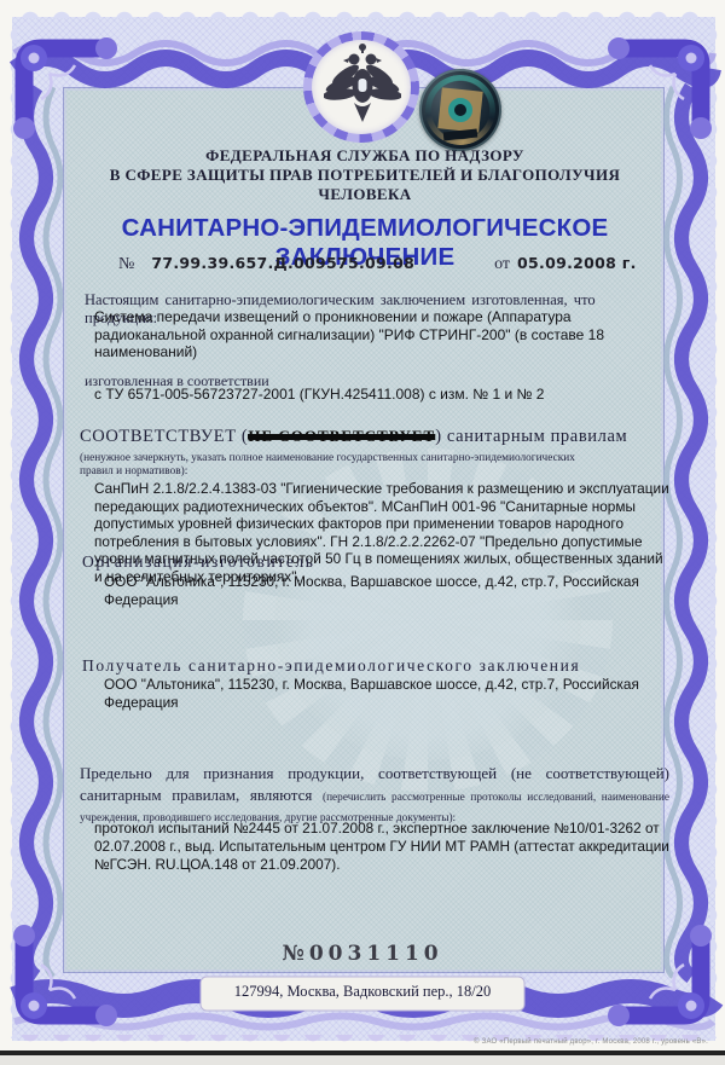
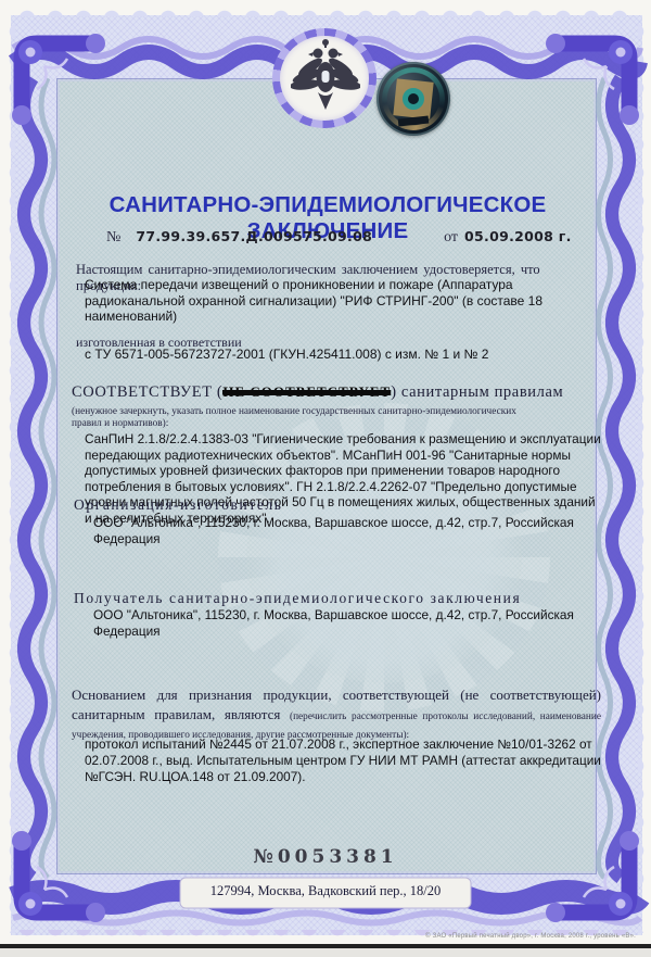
- ФЕДЕРАЛЬНАЯ СЛУЖБА ПО НАДЗОРУ
- В СФЕРЕ ЗАЩИТЫ ПРАВ ПОТРЕБИТЕЛЕЙ И БЛАГОПОЛУЧИЯ ЧЕЛОВЕКА
  САНИТАРНО-ЭПИДЕМИОЛОГИЧЕСКОЕ ЗАКЛЮЧЕНИЕ
  № 77.99.39.657.Д.009575.09.08 от 05.09.2008 г.
- Настоящим санитарно-эпидемиологическим заключением изготовленная, что продукция:
+ Настоящим санитарно-эпидемиологическим заключением удостоверяется, что продукция:
  Система передачи извещений о проникновении и пожаре (Аппаратура радиоканальной охранной сигнализации) "РИФ СТРИНГ-200" (в составе 18 наименований)
  изготовленная в соответствии
  с ТУ 6571-005-56723727-2001 (ГКУН.425411.008) с изм. № 1 и № 2
  СООТВЕТСТВУЕТ (НЕ СООТВЕТСТВУЕТ) санитарным правилам
  (ненужное зачеркнуть, указать полное наименование государственных санитарно-эпидемиологических правил и нормативов):
- СанПиН 2.1.8/2.2.4.1383-03 "Гигиенические требования к размещению и эксплуатации передающих радиотехнических объектов". МСанПиН 001-96 "Санитарные нормы допустимых уровней физических факторов при применении товаров народного потребления в бытовых условиях". ГН 2.1.8/2.2.2.2262-07 "Предельно допустимые уровни магнитных полей частотой 50 Гц в помещениях жилых, общественных зданий и на селитебных территориях".
+ СанПиН 2.1.8/2.2.4.1383-03 "Гигиенические требования к размещению и эксплуатации передающих радиотехнических объектов". МСанПиН 001-96 "Санитарные нормы допустимых уровней физических факторов при применении товаров народного потребления в бытовых условиях". ГН 2.1.8/2.2.4.2262-07 "Предельно допустимые уровни магнитных полей частотой 50 Гц в помещениях жилых, общественных зданий и на селитебных территориях".
  Организация-изготовитель
  ООО "Альтоника", 115230, г. Москва, Варшавское шоссе, д.42, стр.7, Российская Федерация
  Получатель санитарно-эпидемиологического заключения
  ООО "Альтоника", 115230, г. Москва, Варшавское шоссе, д.42, стр.7, Российская Федерация
- Предельно для признания продукции, соответствующей (не соответствующей) санитарным правилам, являются (перечислить рассмотренные протоколы исследований, наименование учреждения, проводившего исследования, другие рассмотренные документы):
+ Основанием для признания продукции, соответствующей (не соответствующей) санитарным правилам, являются (перечислить рассмотренные протоколы исследований, наименование учреждения, проводившего исследования, другие рассмотренные документы):
  протокол испытаний №2445 от 21.07.2008 г., экспертное заключение №10/01-3262 от 02.07.2008 г., выд. Испытательным центром ГУ НИИ МТ РАМН (аттестат аккредитации №ГСЭН. RU.ЦОА.148 от 21.09.2007).
- №0031110
+ №0053381
  127994, Москва, Вадковский пер., 18/20
